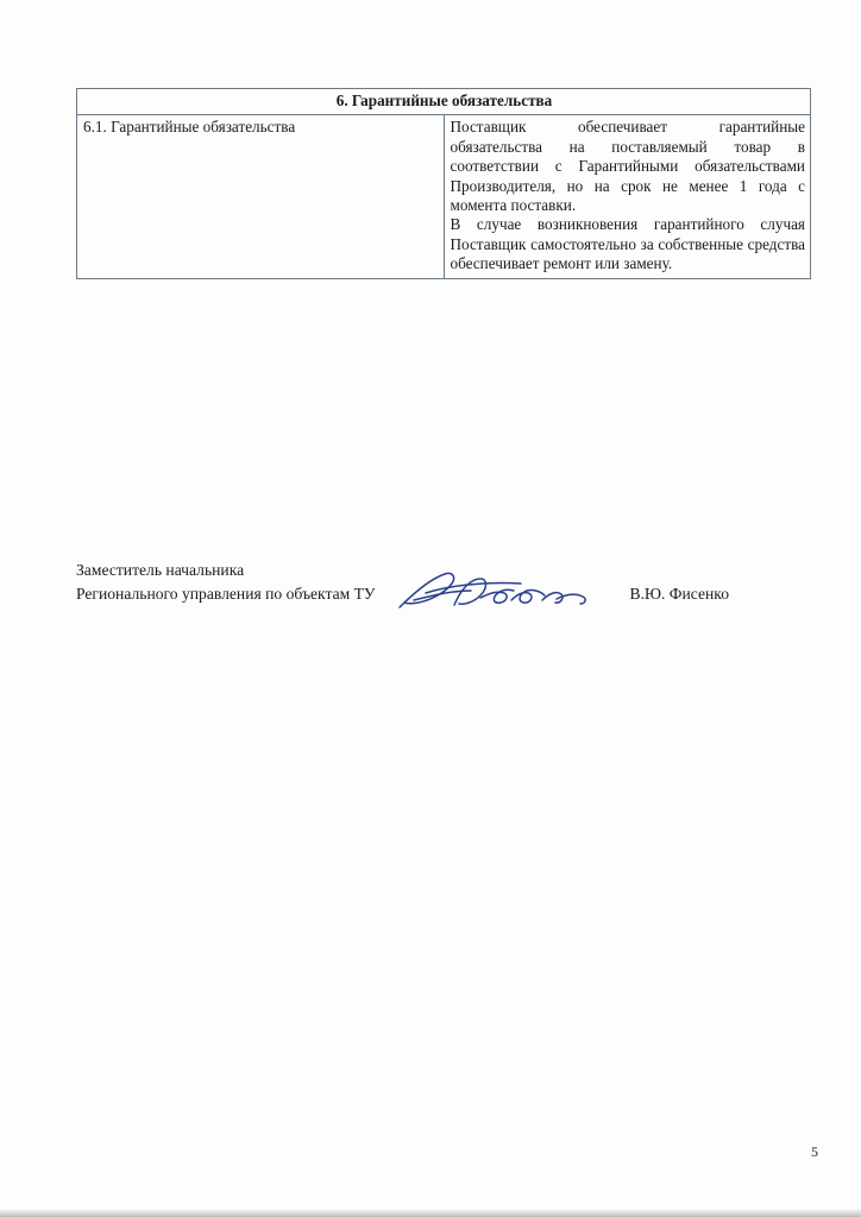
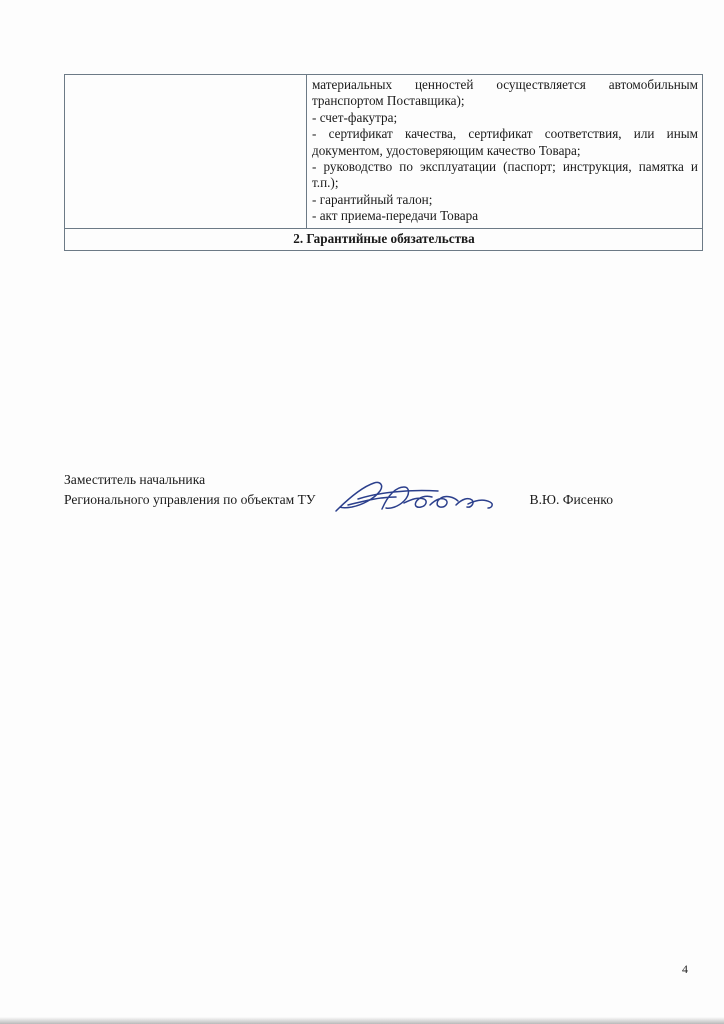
+ 	материальных ценностей осуществляется автомобильным транспортом Поставщика); - счет-факутра; - сертификат качества, сертификат соответствия, или иным документом, удостоверяющим качество Товара; - руководство по эксплуатации (паспорт; инструкция, памятка и т.п.); - гарантийный талон; - акт приема-передачи Товара
- 6. Гарантийные обязательства
+ 2. Гарантийные обязательства
- 6.1. Гарантийные обязательства	Поставщик обеспечивает гарантийные обязательства на поставляемый товар в соответствии с Гарантийными обязательствами Производителя, но на срок не менее 1 года с момента поставки. В случае возникновения гарантийного случая Поставщик самостоятельно за собственные средства обеспечивает ремонт или замену.
  Заместитель начальника
  Регионального управления по объектам ТУ
  В.Ю. Фисенко
- 5
+ 4
